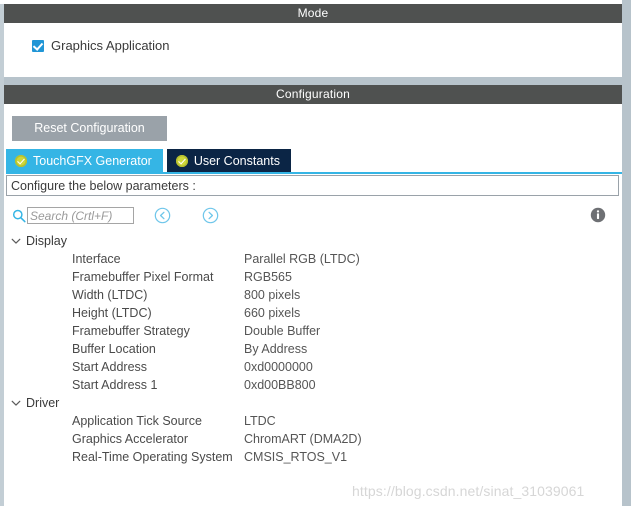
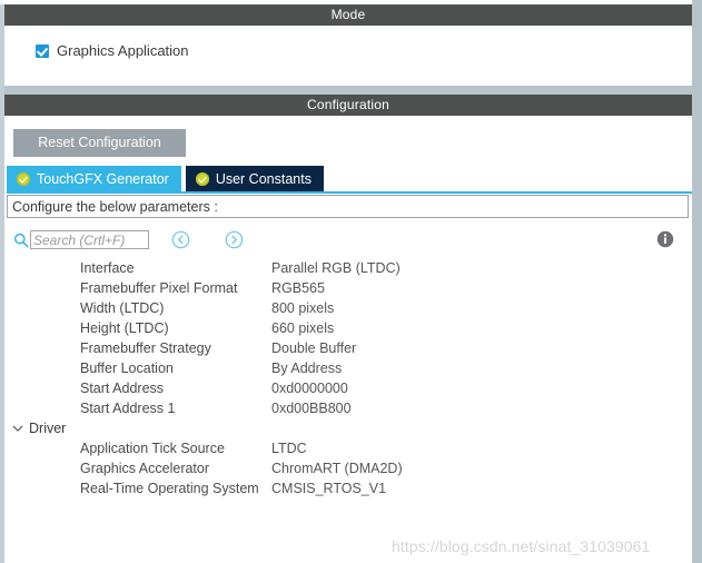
  Mode
  Graphics Application
  Configuration
  Reset Configuration
  TouchGFX Generator
  User Constants
  Configure the below parameters :
  Search (Crtl+F)
- Display
  Interface
  Parallel RGB (LTDC)
  Framebuffer Pixel Format
  RGB565
  Width (LTDC)
  800 pixels
  Height (LTDC)
  660 pixels
  Framebuffer Strategy
  Double Buffer
  Buffer Location
  By Address
  Start Address
  0xd0000000
  Start Address 1
  0xd00BB800
  Driver
  Application Tick Source
  LTDC
  Graphics Accelerator
  ChromART (DMA2D)
  Real-Time Operating System
  CMSIS_RTOS_V1
  https://blog.csdn.net/sinat_31039061
